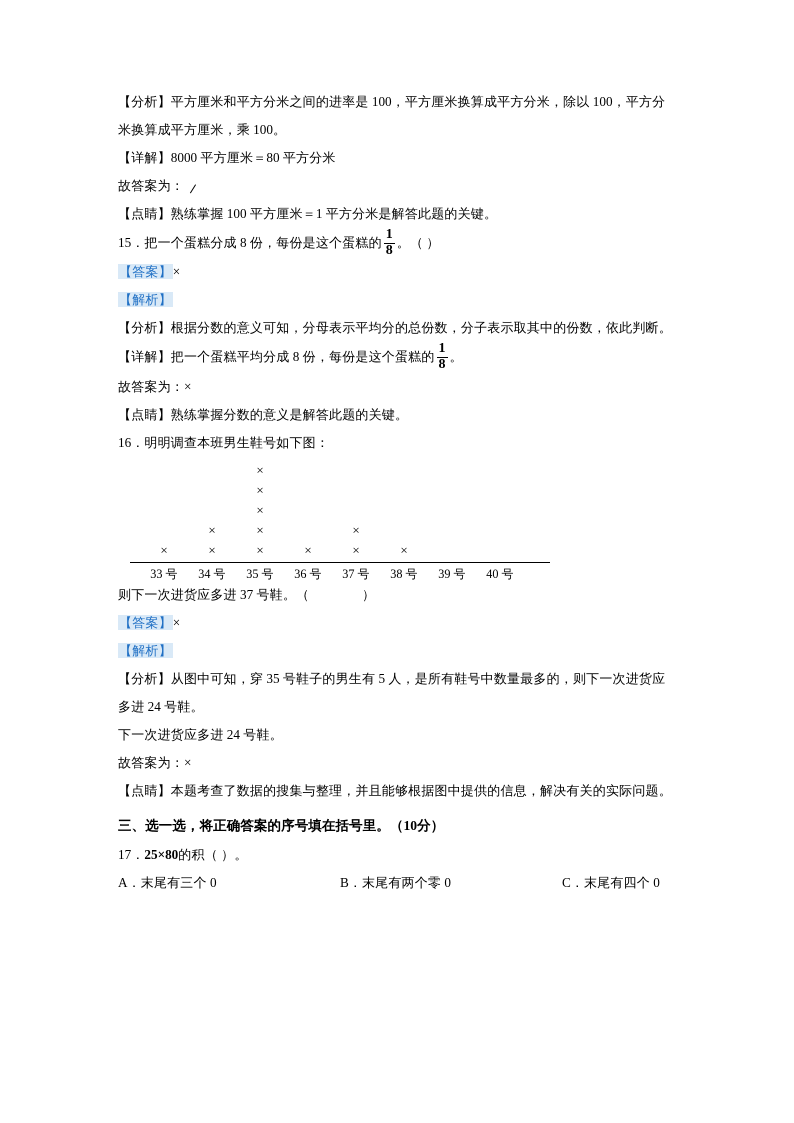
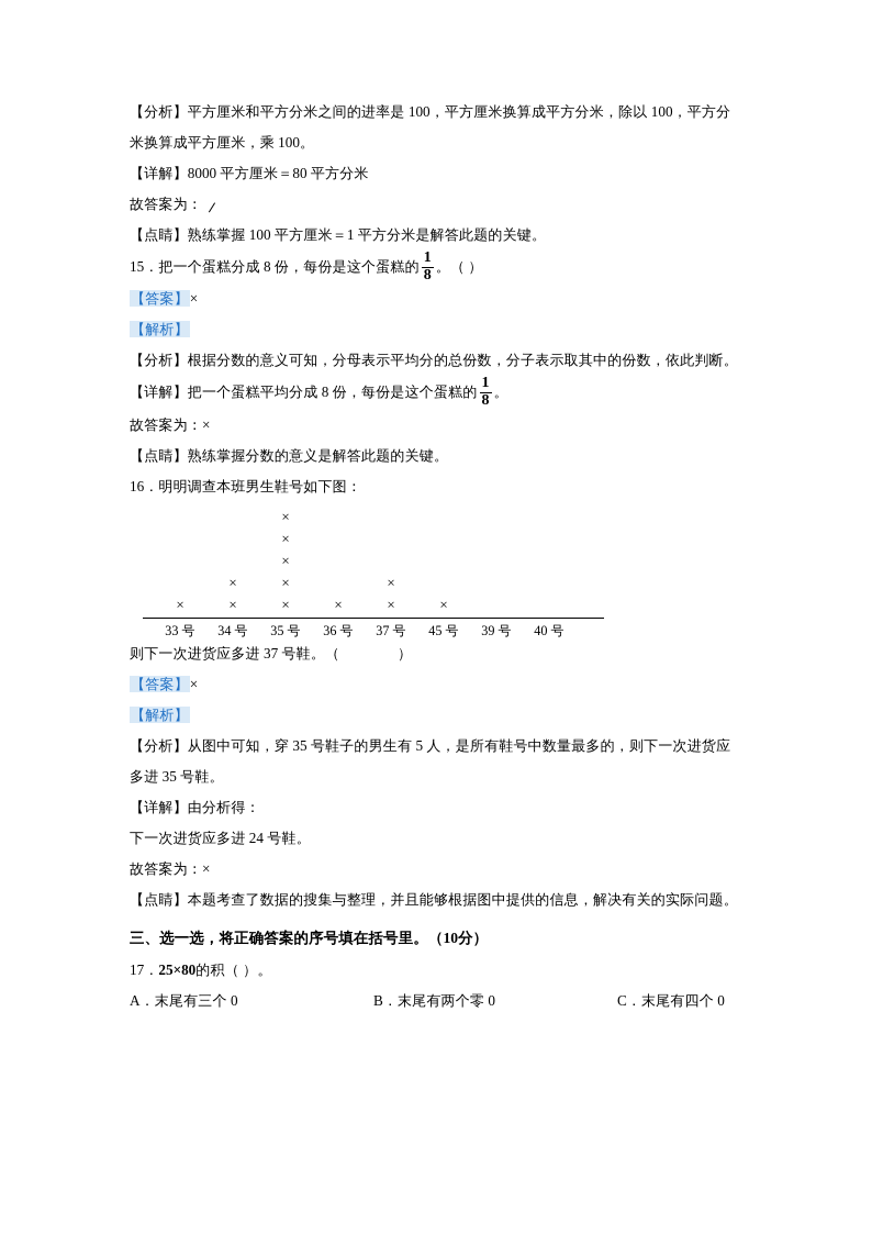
  【分析】平方厘米和平方分米之间的进率是 100，平方厘米换算成平方分米，除以 100，平方分米换算成平方厘米，乘 100。
  【详解】8000 平方厘米＝80 平方分米
  故答案为：
  【点睛】熟练掌握 100 平方厘米＝1 平方分米是解答此题的关键。
  15．把一个蛋糕分成 8 份，每份是这个蛋糕的
  1
  8
  。（ ）
  【答案】×
  【解析】
  【分析】根据分数的意义可知，分母表示平均分的总份数，分子表示取其中的份数，依此判断。
  【详解】把一个蛋糕平均分成 8 份，每份是这个蛋糕的
  1
  8
  。
  故答案为：×
  【点睛】熟练掌握分数的意义是解答此题的关键。
  16．明明调查本班男生鞋号如下图：
  ×
  ×
  ×
  ×
  ×
  ×
  ×
  ×
  ×
  ×
  ×
  ×
  33 号
  34 号
  35 号
  36 号
  37 号
- 38 号
+ 45 号
  39 号
  40 号
  则下一次进货应多进 37 号鞋。（ ）
  【答案】×
  【解析】
- 【分析】从图中可知，穿 35 号鞋子的男生有 5 人，是所有鞋号中数量最多的，则下一次进货应多进 24 号鞋。
+ 【分析】从图中可知，穿 35 号鞋子的男生有 5 人，是所有鞋号中数量最多的，则下一次进货应多进 35 号鞋。
+ 【详解】由分析得：
  下一次进货应多进 24 号鞋。
  故答案为：×
  【点睛】本题考查了数据的搜集与整理，并且能够根据图中提供的信息，解决有关的实际问题。
  三、选一选，将正确答案的序号填在括号里。（10分）
  17．25×80的积（ ）。
  A．末尾有三个 0
  B．末尾有两个零 0
  C．末尾有四个 0
